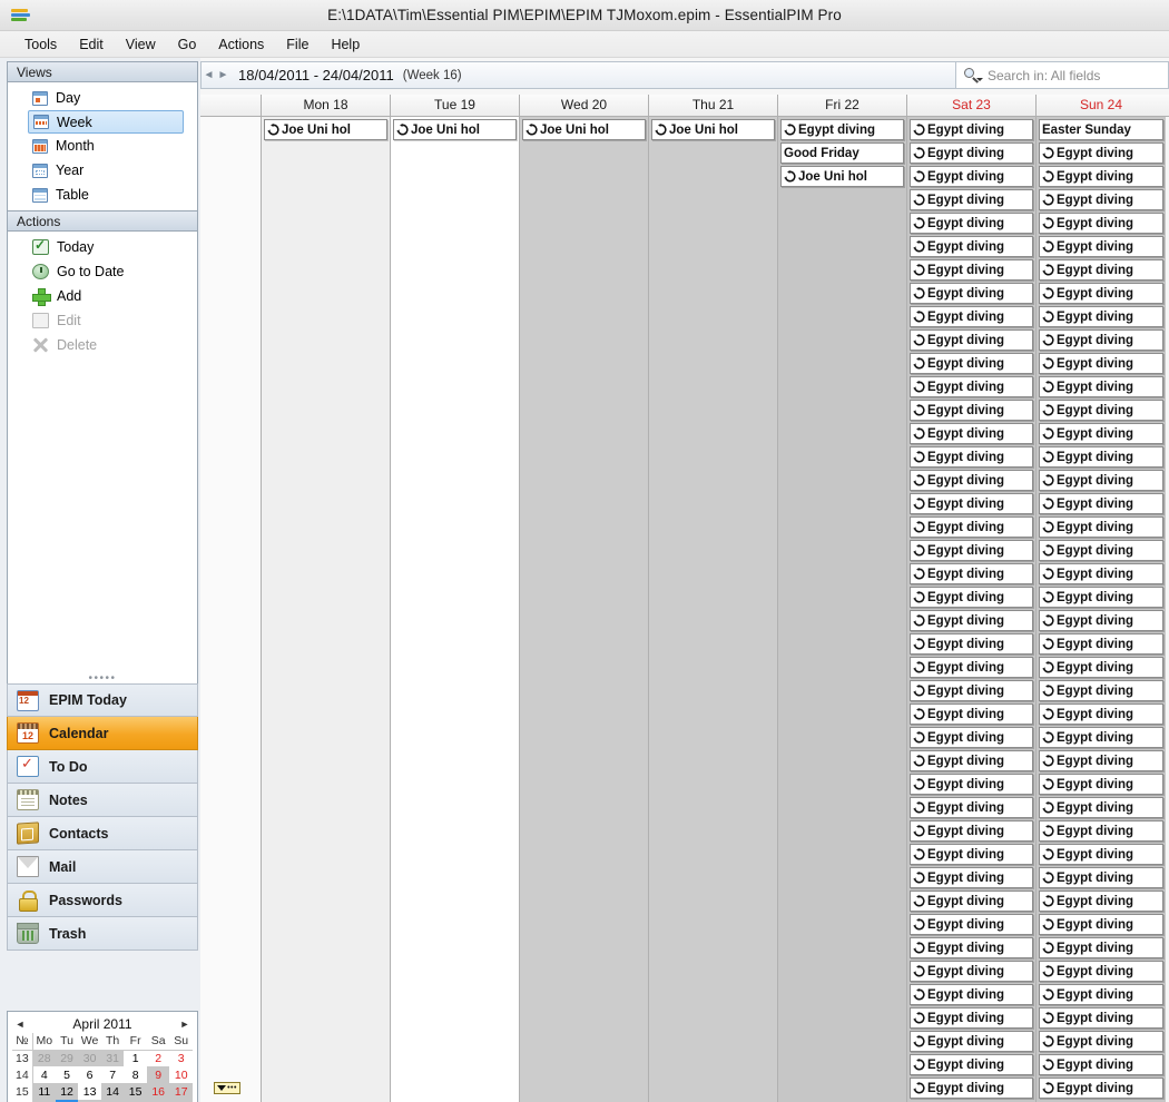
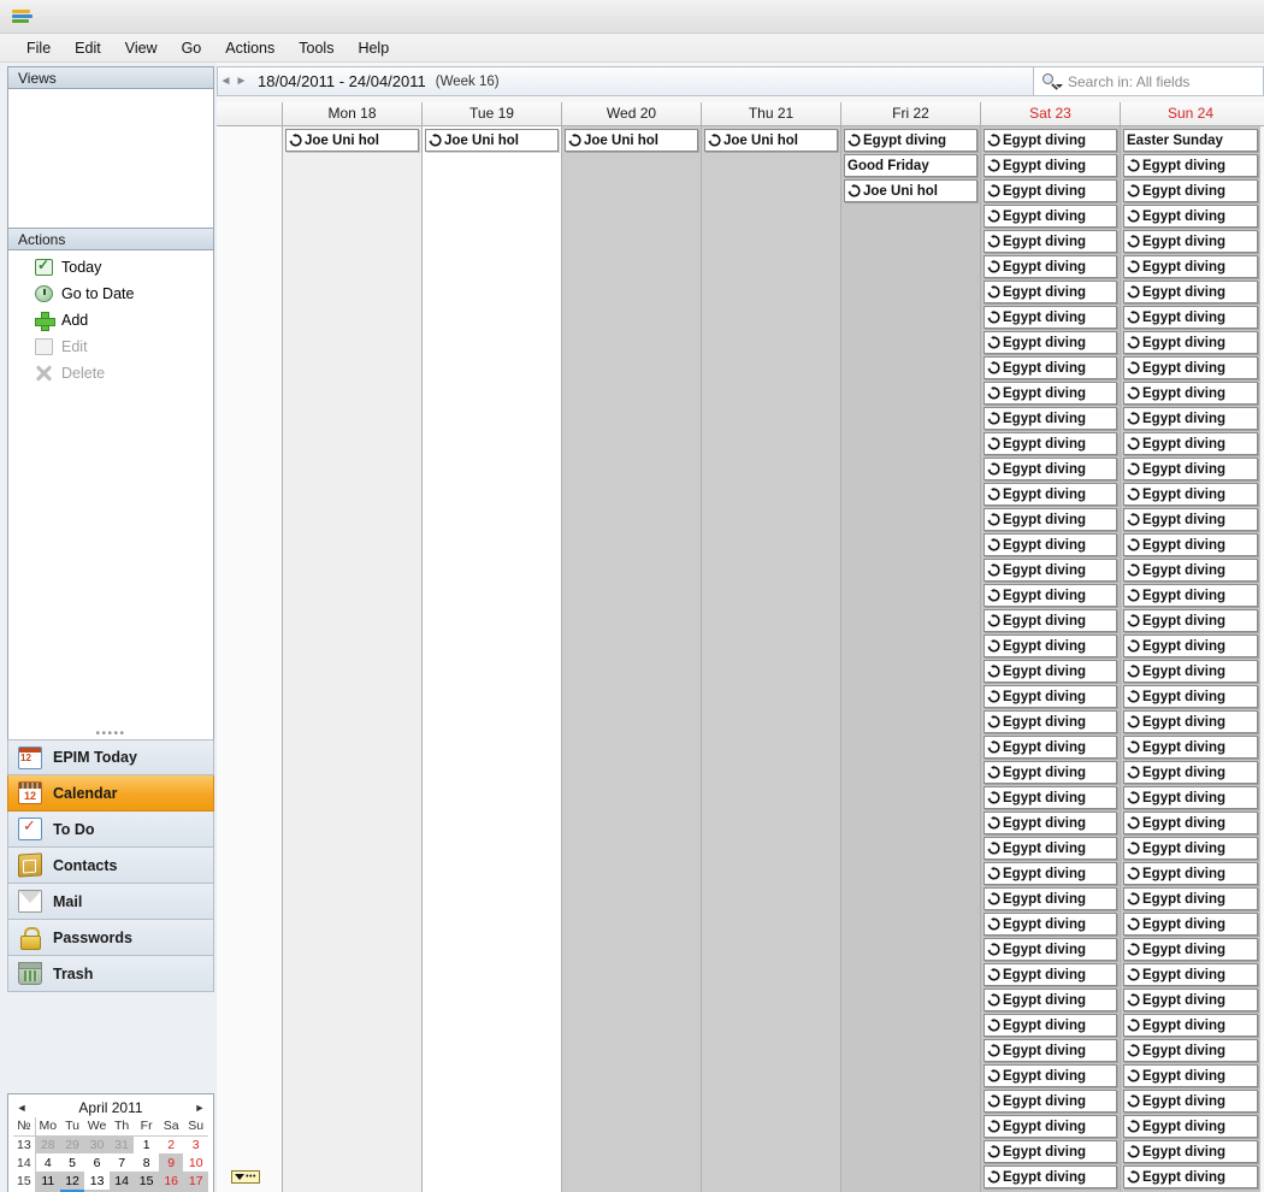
- E:\1DATA\Tim\Essential PIM\EPIM\EPIM TJMoxom.epim - EssentialPIM Pro
- Tools
+ File
  Edit
  View
  Go
  Actions
- File
+ Tools
  Help
  Views
- Day
- Week
- Month
- Year
- Table
  Actions
  Today
  Go to Date
  Add
  Edit
  Delete
  •••••
  EPIM Today
  Calendar
  To Do
- Notes
  Contacts
  Mail
  Passwords
  Trash
  ◄
  April 2011
  ►
  №	Mo	Tu	We	Th	Fr	Sa	Su
  13	28	29	30	31	1	2	3
  14	4	5	6	7	8	9	10
  15	11	12	13	14	15	16	17
  ◄
  ►
  18/04/2011 - 24/04/2011
  (Week 16)
  Search in: All fields
  Mon 18
  Tue 19
  Wed 20
  Thu 21
  Fri 22
  Sat 23
  Sun 24
  Joe Uni hol
  Joe Uni hol
  Joe Uni hol
  Joe Uni hol
  Egypt diving
  Good Friday
  Joe Uni hol
  Egypt diving
  Egypt diving
  Egypt diving
  Egypt diving
  Egypt diving
  Egypt diving
  Egypt diving
  Egypt diving
  Egypt diving
  Egypt diving
  Egypt diving
  Egypt diving
  Egypt diving
  Egypt diving
  Egypt diving
  Egypt diving
  Egypt diving
  Egypt diving
  Egypt diving
  Egypt diving
  Egypt diving
  Egypt diving
  Egypt diving
  Egypt diving
  Egypt diving
  Egypt diving
  Egypt diving
  Egypt diving
  Egypt diving
  Egypt diving
  Egypt diving
  Egypt diving
  Egypt diving
  Egypt diving
  Egypt diving
  Egypt diving
  Egypt diving
  Egypt diving
  Egypt diving
  Egypt diving
  Egypt diving
  Egypt diving
  Easter Sunday
  Egypt diving
  Egypt diving
  Egypt diving
  Egypt diving
  Egypt diving
  Egypt diving
  Egypt diving
  Egypt diving
  Egypt diving
  Egypt diving
  Egypt diving
  Egypt diving
  Egypt diving
  Egypt diving
  Egypt diving
  Egypt diving
  Egypt diving
  Egypt diving
  Egypt diving
  Egypt diving
  Egypt diving
  Egypt diving
  Egypt diving
  Egypt diving
  Egypt diving
  Egypt diving
  Egypt diving
  Egypt diving
  Egypt diving
  Egypt diving
  Egypt diving
  Egypt diving
  Egypt diving
  Egypt diving
  Egypt diving
  Egypt diving
  Egypt diving
  Egypt diving
  Egypt diving
  Egypt diving
  Egypt diving
